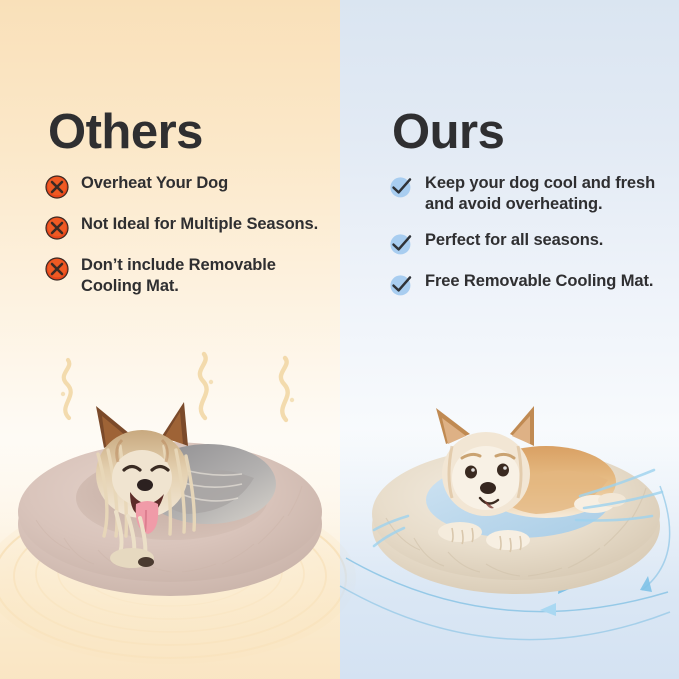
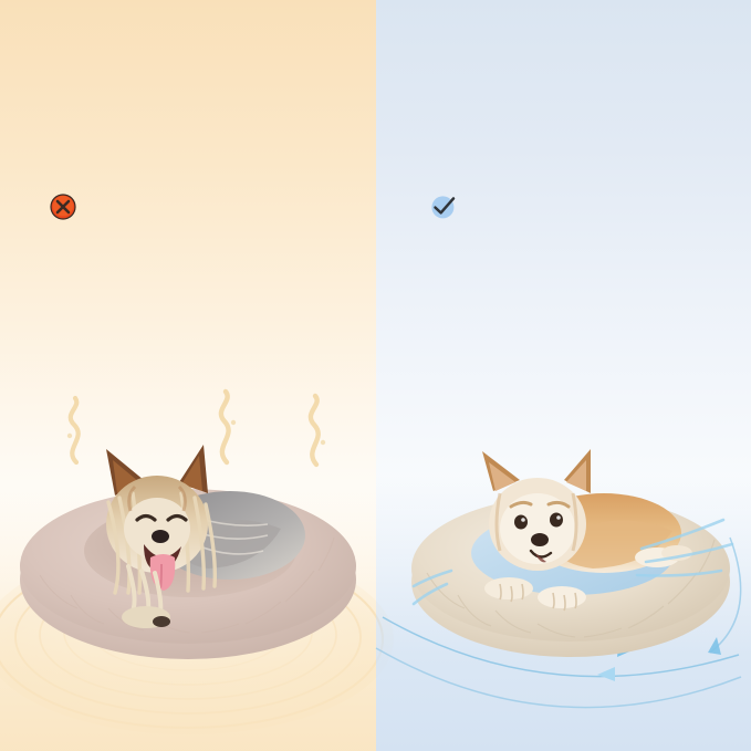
- Others
- Ours
- Overheat Your Dog
- Not Ideal for Multiple Seasons.
- Don’t include Removable Cooling Mat.
- Keep your dog cool and fresh and avoid overheating.
- Perfect for all seasons.
- Free Removable Cooling Mat.
